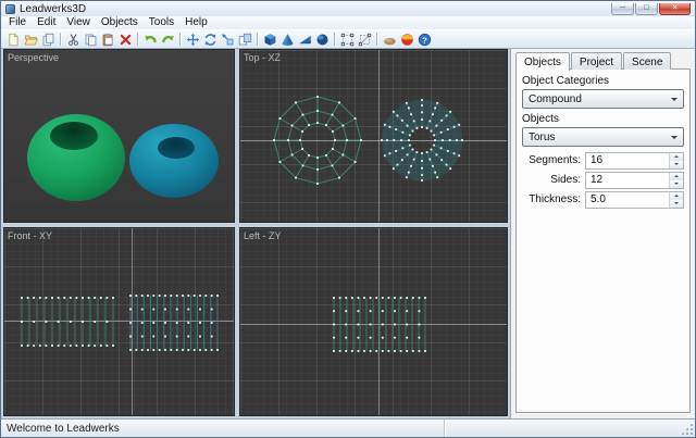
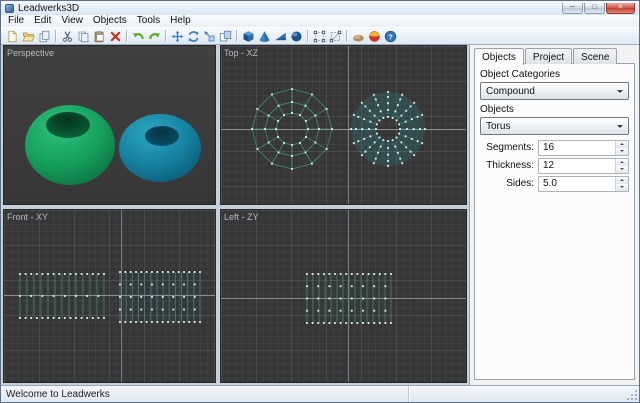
  Leadwerks3D
  File
  Edit
  View
  Objects
  Tools
  Help
  ?
  Perspective
  Top - XZ
  Front - XY
  Left - ZY
  Objects
  Project
  Scene
  Object Categories
  Compound
  Objects
  Torus
  Segments:
  16
- Sides:
+ Thickness:
  12
- Thickness:
+ Sides:
  5.0
  Welcome to Leadwerks
